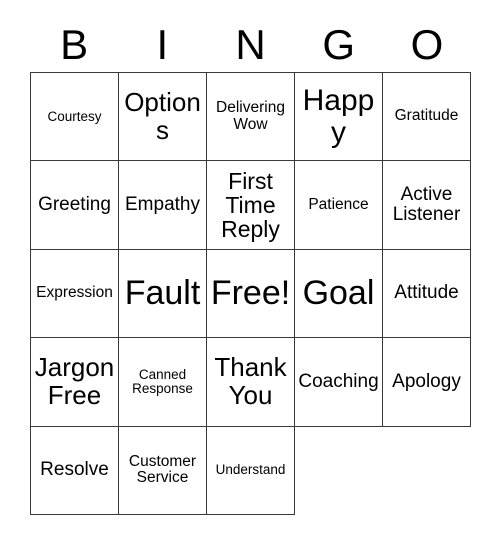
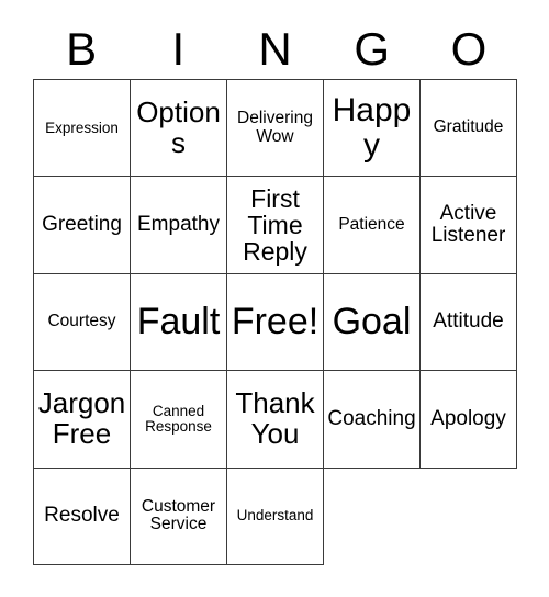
  B
  I
  N
  G
  O
- Courtesy
+ Expression
  Options
  Delivering
  Wow
  Happy
  Gratitude
  Greeting
  Empathy
  First
  Time
  Reply
  Patience
  Active
  Listener
- Expression
+ Courtesy
  Fault
  Free!
  Goal
  Attitude
  Jargon
  Free
  Canned
  Response
  Thank
  You
  Coaching
  Apology
  Resolve
  Customer
  Service
  Understand
